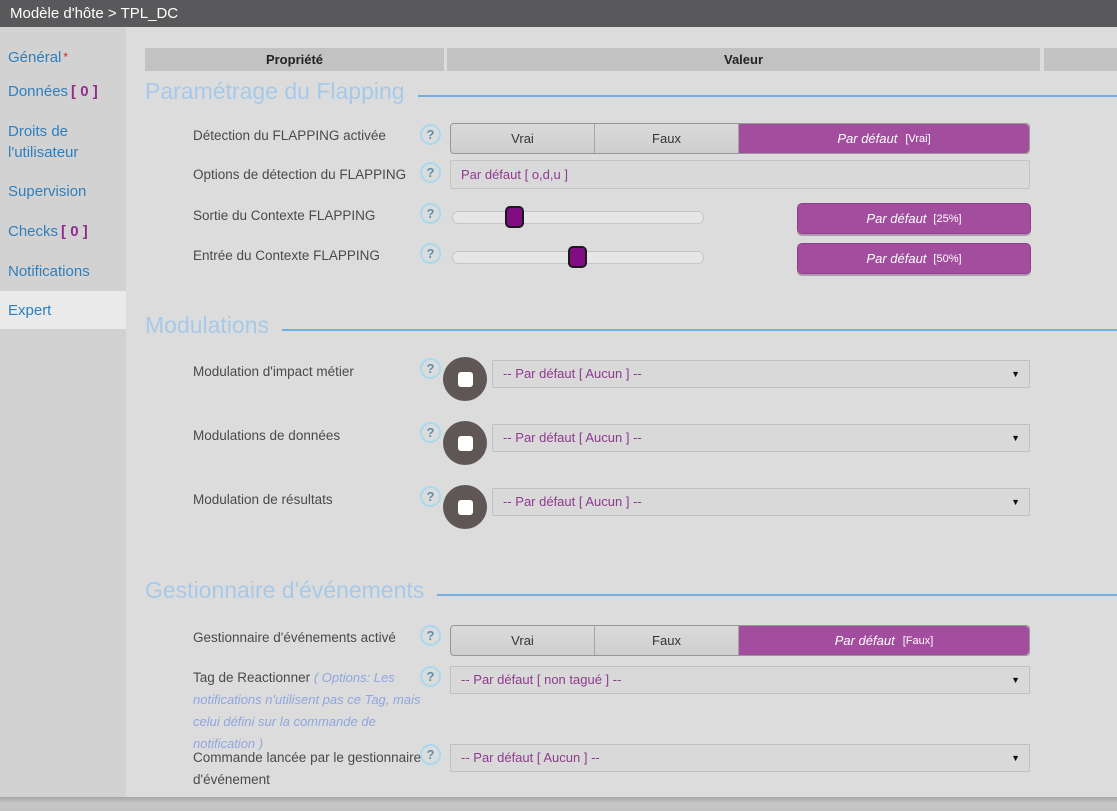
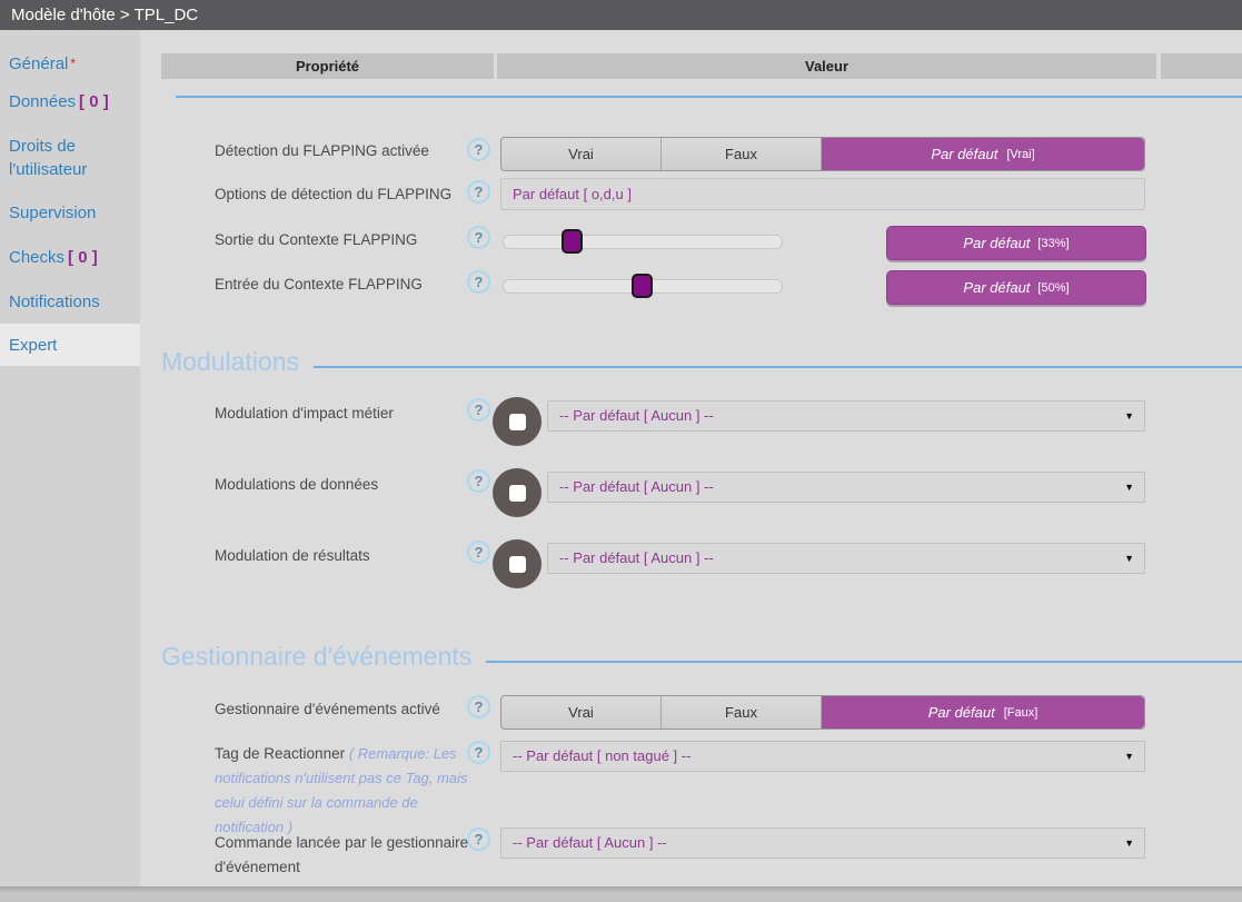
  Modèle d'hôte > TPL_DC
  Général *
  Données [ 0 ]
  Droits de l'utilisateur
  Supervision
  Checks [ 0 ]
  Notifications
  Expert
  Propriété
  Valeur
- Paramétrage du Flapping
  Détection du FLAPPING activée
  ?
  Vrai
  Faux
  Par défaut
  [Vrai]
  Options de détection du FLAPPING
  ?
  Par défaut [ o,d,u ]
  Sortie du Contexte FLAPPING
  ?
  Par défaut
- [25%]
+ [33%]
  Entrée du Contexte FLAPPING
  ?
  Par défaut
  [50%]
  Modulations
  Modulation d'impact métier
  ?
  -- Par défaut [ Aucun ] --
  ▼
  Modulations de données
  ?
  -- Par défaut [ Aucun ] --
  ▼
  Modulation de résultats
  ?
  -- Par défaut [ Aucun ] --
  ▼
  Gestionnaire d'événements
  Gestionnaire d'événements activé
  ?
  Vrai
  Faux
  Par défaut
  [Faux]
- Tag de Reactionner ( Options: Les notifications n'utilisent pas ce Tag, mais celui défini sur la commande de notification )
+ Tag de Reactionner ( Remarque: Les notifications n'utilisent pas ce Tag, mais celui défini sur la commande de notification )
  ?
  -- Par défaut [ non tagué ] --
  ▼
  Commande lancée par le gestionnaire d'événement
  ?
  -- Par défaut [ Aucun ] --
  ▼
